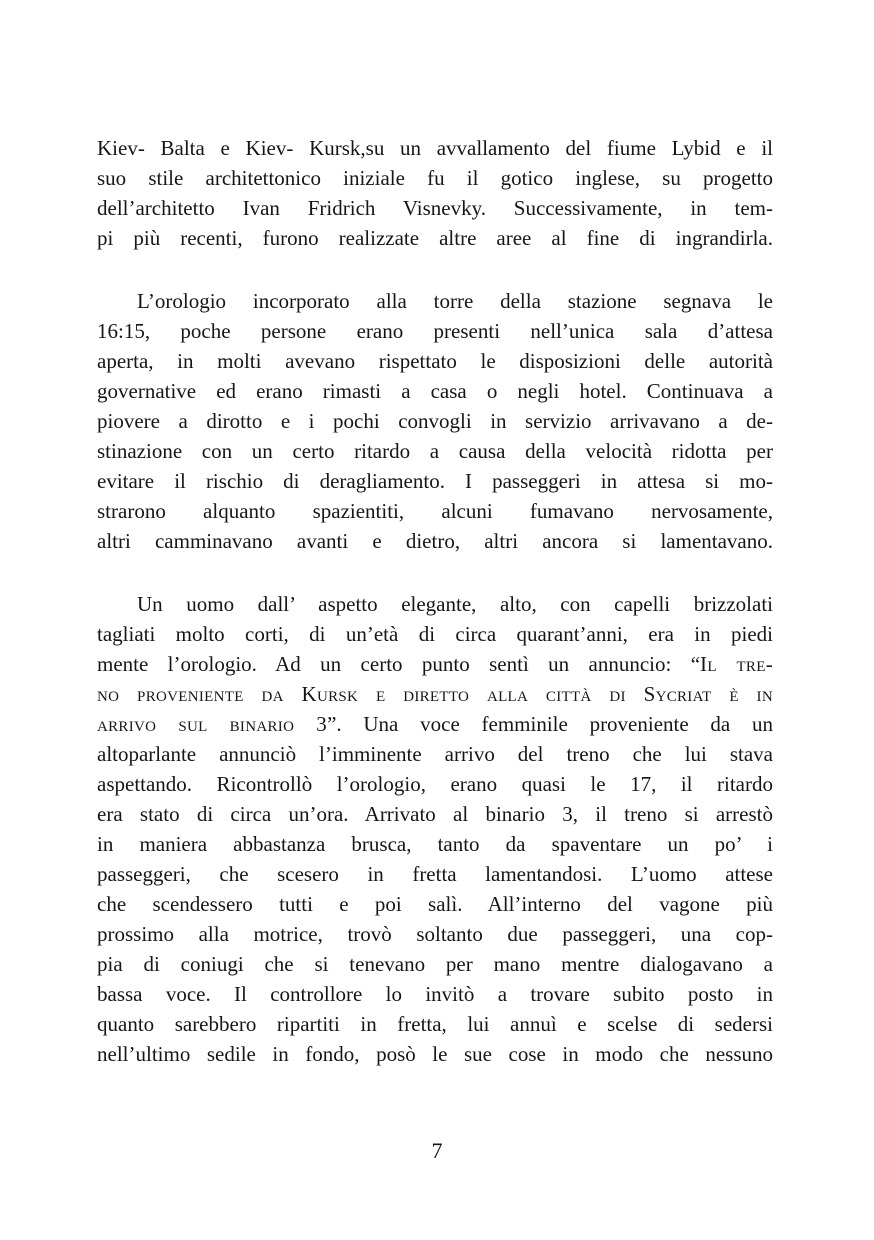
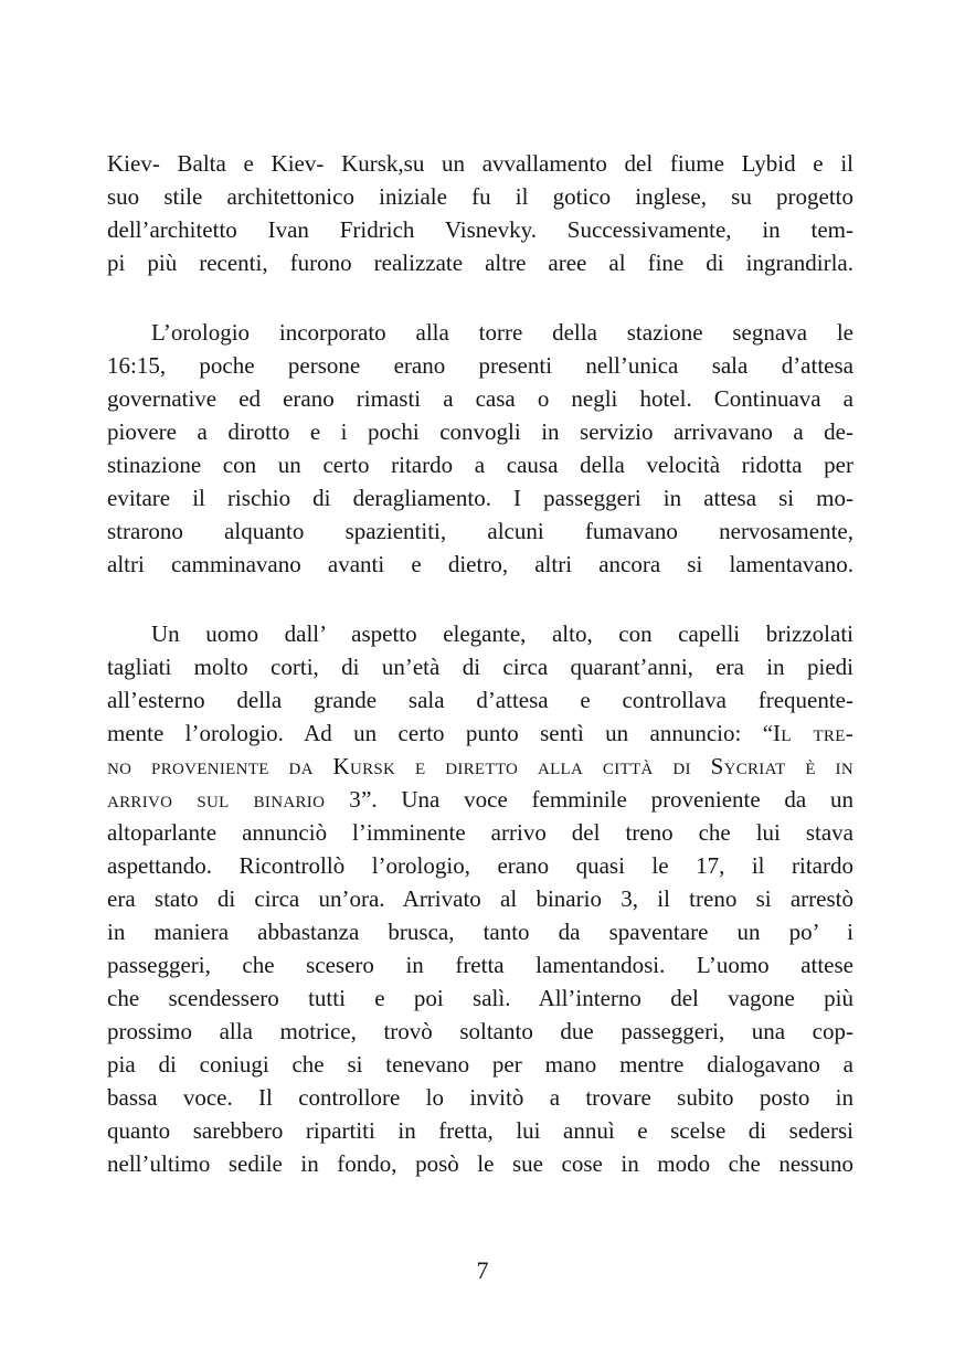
  Kiev- Balta e Kiev- Kursk,su un avvallamento del fiume Lybid e il
  suo stile architettonico iniziale fu il gotico inglese, su progetto
  dell’architetto Ivan Fridrich Visnevky. Successivamente, in tem-
  pi più recenti, furono realizzate altre aree al fine di ingrandirla.
  L’orologio incorporato alla torre della stazione segnava le
  16:15, poche persone erano presenti nell’unica sala d’attesa
- aperta, in molti avevano rispettato le disposizioni delle autorità
  governative ed erano rimasti a casa o negli hotel. Continuava a
  piovere a dirotto e i pochi convogli in servizio arrivavano a de-
  stinazione con un certo ritardo a causa della velocità ridotta per
  evitare il rischio di deragliamento. I passeggeri in attesa si mo-
  strarono alquanto spazientiti, alcuni fumavano nervosamente,
  altri camminavano avanti e dietro, altri ancora si lamentavano.
  Un uomo dall’ aspetto elegante, alto, con capelli brizzolati
  tagliati molto corti, di un’età di circa quarant’anni, era in piedi
+ all’esterno della grande sala d’attesa e controllava frequente-
  mente l’orologio. Ad un certo punto sentì un annuncio: “Il tre-
  no proveniente da Kursk e diretto alla città di Sycriat è in
  arrivo sul binario 3”. Una voce femminile proveniente da un
  altoparlante annunciò l’imminente arrivo del treno che lui stava
  aspettando. Ricontrollò l’orologio, erano quasi le 17, il ritardo
  era stato di circa un’ora. Arrivato al binario 3, il treno si arrestò
  in maniera abbastanza brusca, tanto da spaventare un po’ i
  passeggeri, che scesero in fretta lamentandosi. L’uomo attese
  che scendessero tutti e poi salì. All’interno del vagone più
  prossimo alla motrice, trovò soltanto due passeggeri, una cop-
  pia di coniugi che si tenevano per mano mentre dialogavano a
  bassa voce. Il controllore lo invitò a trovare subito posto in
  quanto sarebbero ripartiti in fretta, lui annuì e scelse di sedersi
  nell’ultimo sedile in fondo, posò le sue cose in modo che nessuno
  7
